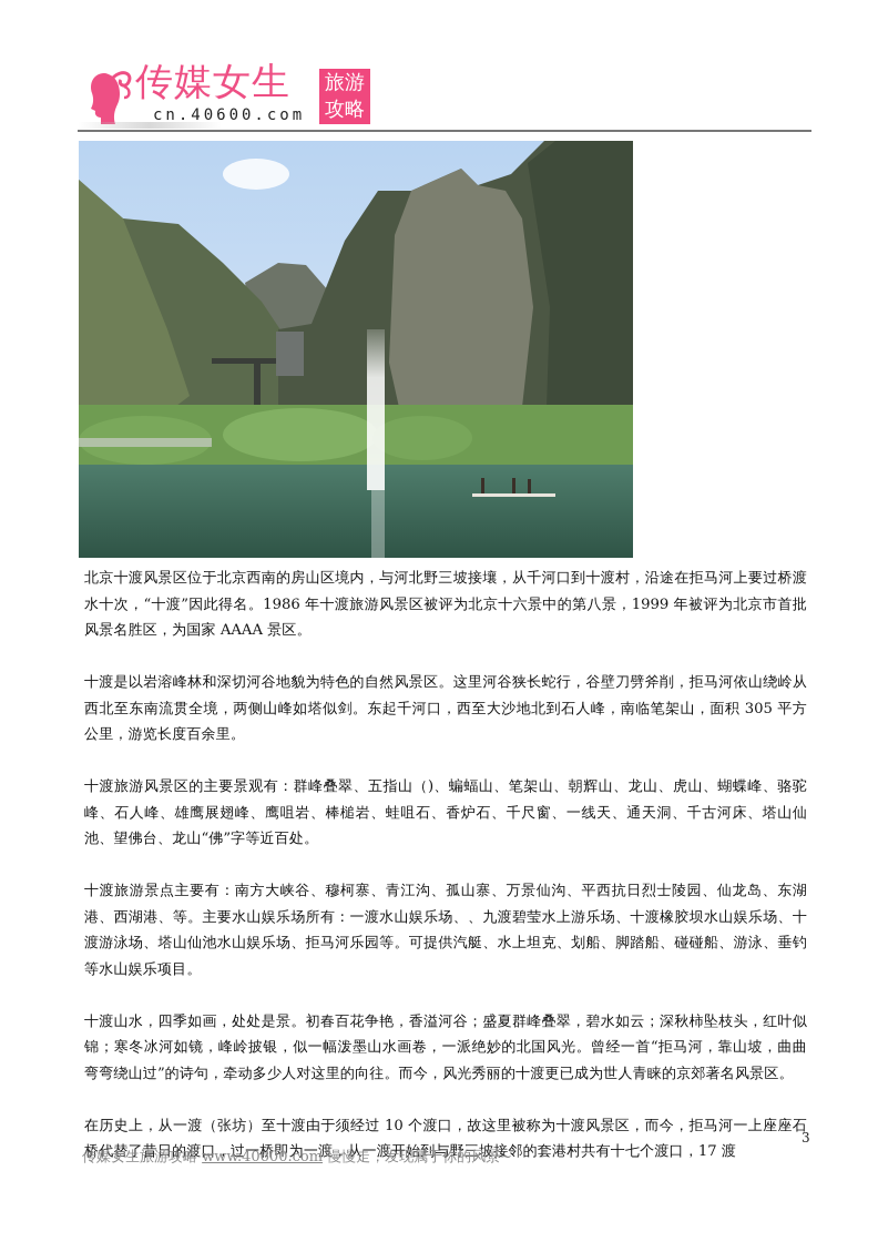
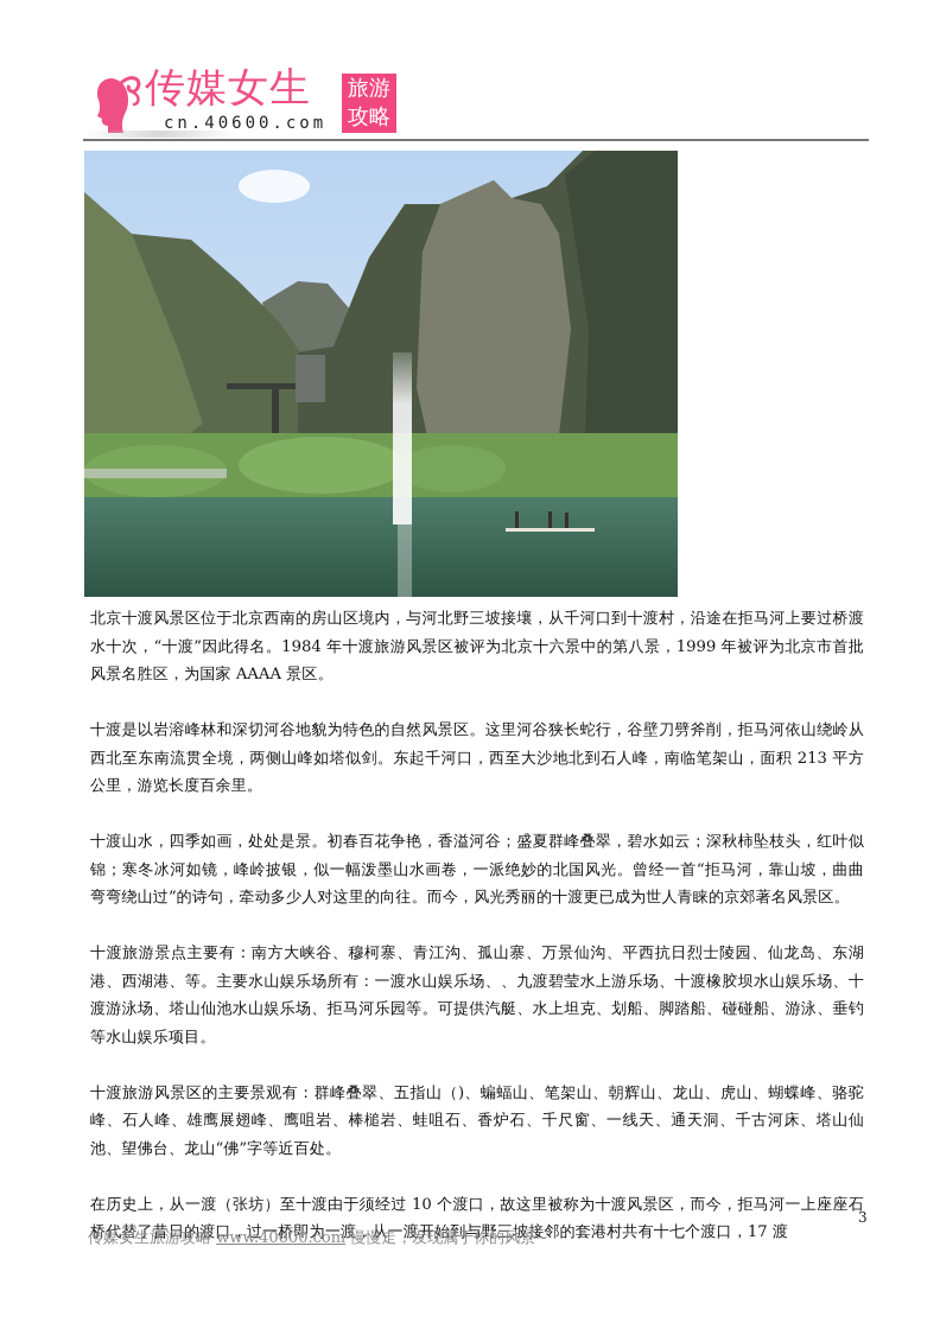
  传媒女生
  cn.40600.com
  旅游
  攻略
- 北京十渡风景区位于北京西南的房山区境内，与河北野三坡接壤，从千河口到十渡村，沿途在拒马河上要过桥渡水十次，“十渡”因此得名。1986 年十渡旅游风景区被评为北京十六景中的第八景，1999 年被评为北京市首批风景名胜区，为国家 AAAA 景区。
+ 北京十渡风景区位于北京西南的房山区境内，与河北野三坡接壤，从千河口到十渡村，沿途在拒马河上要过桥渡水十次，“十渡”因此得名。1984 年十渡旅游风景区被评为北京十六景中的第八景，1999 年被评为北京市首批风景名胜区，为国家 AAAA 景区。
- 十渡是以岩溶峰林和深切河谷地貌为特色的自然风景区。这里河谷狭长蛇行，谷壁刀劈斧削，拒马河依山绕岭从西北至东南流贯全境，两侧山峰如塔似剑。东起千河口，西至大沙地北到石人峰，南临笔架山，面积 305 平方公里，游览长度百余里。
+ 十渡是以岩溶峰林和深切河谷地貌为特色的自然风景区。这里河谷狭长蛇行，谷壁刀劈斧削，拒马河依山绕岭从西北至东南流贯全境，两侧山峰如塔似剑。东起千河口，西至大沙地北到石人峰，南临笔架山，面积 213 平方公里，游览长度百余里。
- 十渡旅游风景区的主要景观有：群峰叠翠、五指山（)、蝙蝠山、笔架山、朝辉山、龙山、虎山、蝴蝶峰、骆驼峰、石人峰、雄鹰展翅峰、鹰咀岩、棒槌岩、蛙咀石、香炉石、千尺窗、一线天、通天洞、千古河床、塔山仙池、望佛台、龙山“佛”字等近百处。
+ 十渡山水，四季如画，处处是景。初春百花争艳，香溢河谷；盛夏群峰叠翠，碧水如云；深秋柿坠枝头，红叶似锦；寒冬冰河如镜，峰岭披银，似一幅泼墨山水画卷，一派绝妙的北国风光。曾经一首“拒马河，靠山坡，曲曲弯弯绕山过”的诗句，牵动多少人对这里的向往。而今，风光秀丽的十渡更已成为世人青睐的京郊著名风景区。
  十渡旅游景点主要有：南方大峡谷、穆柯寨、青江沟、孤山寨、万景仙沟、平西抗日烈士陵园、仙龙岛、东湖港、西湖港、等。主要水山娱乐场所有：一渡水山娱乐场、、九渡碧莹水上游乐场、十渡橡胶坝水山娱乐场、十渡游泳场、塔山仙池水山娱乐场、拒马河乐园等。可提供汽艇、水上坦克、划船、脚踏船、碰碰船、游泳、垂钓等水山娱乐项目。
- 十渡山水，四季如画，处处是景。初春百花争艳，香溢河谷；盛夏群峰叠翠，碧水如云；深秋柿坠枝头，红叶似锦；寒冬冰河如镜，峰岭披银，似一幅泼墨山水画卷，一派绝妙的北国风光。曾经一首“拒马河，靠山坡，曲曲弯弯绕山过”的诗句，牵动多少人对这里的向往。而今，风光秀丽的十渡更已成为世人青睐的京郊著名风景区。
+ 十渡旅游风景区的主要景观有：群峰叠翠、五指山（)、蝙蝠山、笔架山、朝辉山、龙山、虎山、蝴蝶峰、骆驼峰、石人峰、雄鹰展翅峰、鹰咀岩、棒槌岩、蛙咀石、香炉石、千尺窗、一线天、通天洞、千古河床、塔山仙池、望佛台、龙山“佛”字等近百处。
  在历史上，从一渡（张坊）至十渡由于须经过 10 个渡口，故这里被称为十渡风景区，而今，拒马河一上座座石桥代替了昔日的渡口，过一桥即为一渡，从一渡开始到与野三坡接邻的套港村共有十七个渡口，17 渡
  3
  传媒女生旅游攻略 www.40600.com 慢慢走，发现属于你的风景~
